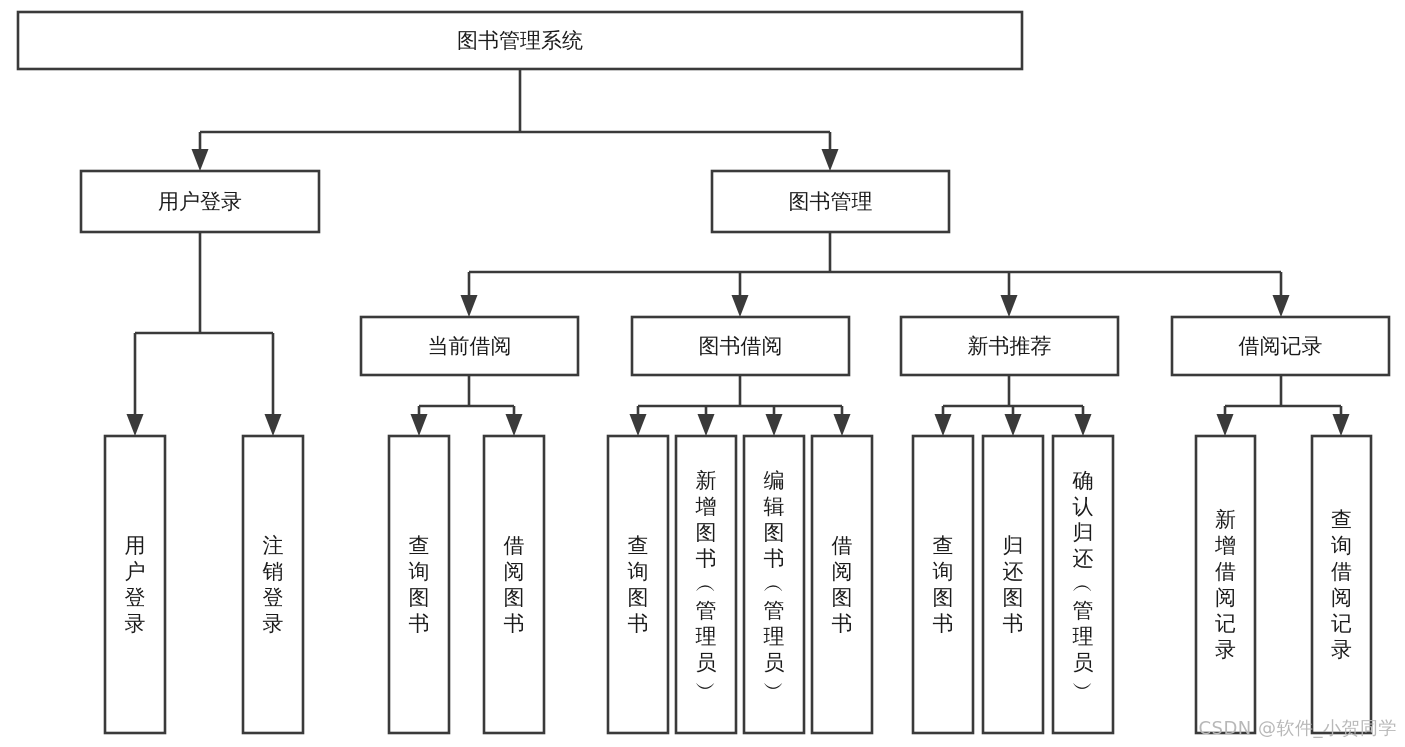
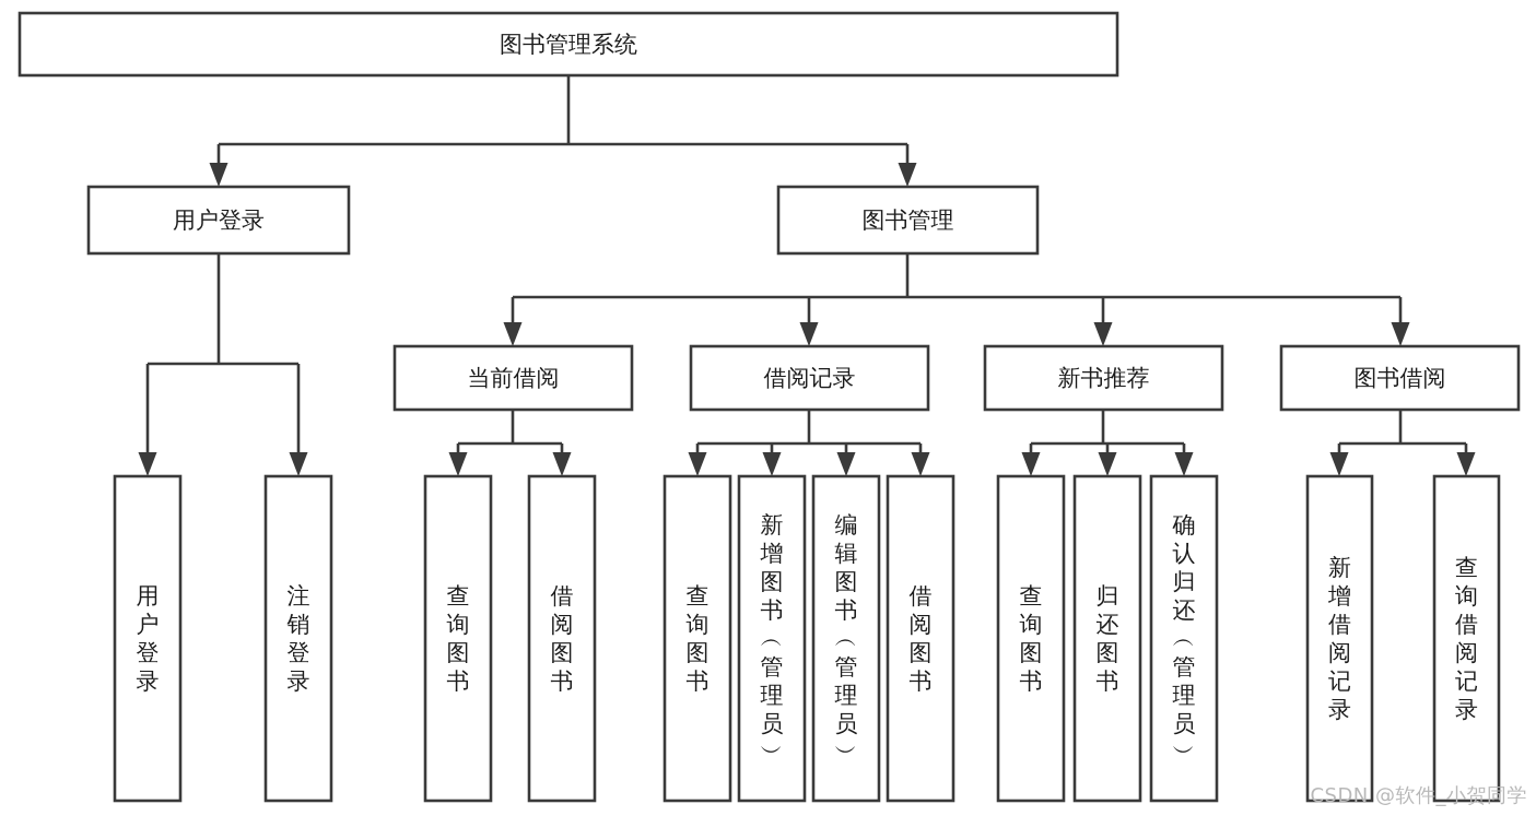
  图书管理系统
  用户登录
  图书管理
  当前借阅
- 图书借阅
+ 借阅记录
  新书推荐
- 借阅记录
+ 图书借阅
  用户登录
  注销登录
  查询图书
  借阅图书
  查询图书
  新增图书 ︵ 管理员 ︶
  编辑图书 ︵ 管理员 ︶
  借阅图书
  查询图书
  归还图书
  确认归还 ︵ 管理员 ︶
  新增借阅记录
  查询借阅记录
  CSDN @软件_小贺同学
